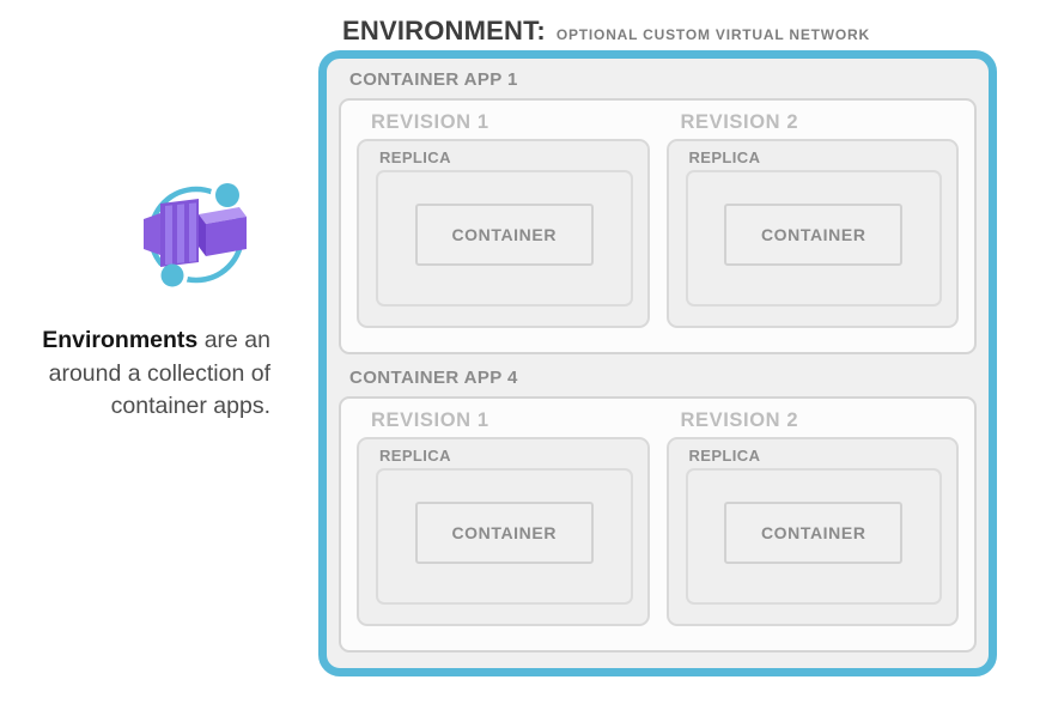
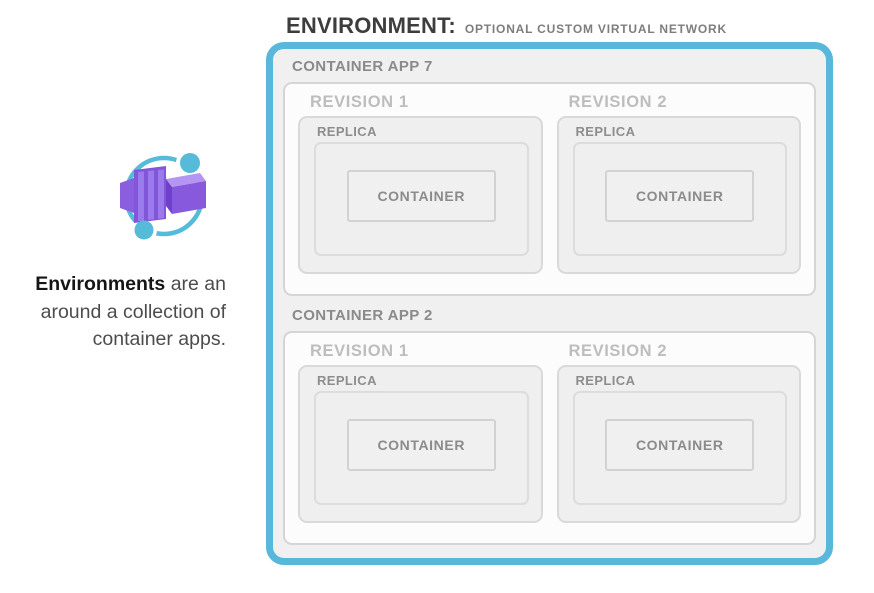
  ENVIRONMENT:
  OPTIONAL CUSTOM VIRTUAL NETWORK
  Environments are an
  around a collection of
  container apps.
- CONTAINER APP 1
+ CONTAINER APP 7
  REVISION 1
  REPLICA
  CONTAINER
  REVISION 2
  REPLICA
  CONTAINER
- CONTAINER APP 4
+ CONTAINER APP 2
  REVISION 1
  REPLICA
  CONTAINER
  REVISION 2
  REPLICA
  CONTAINER
